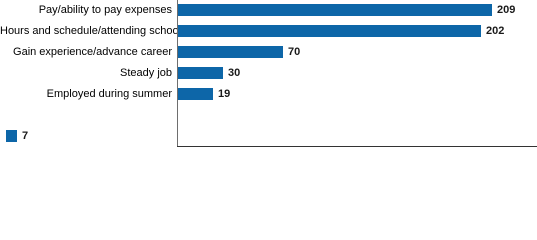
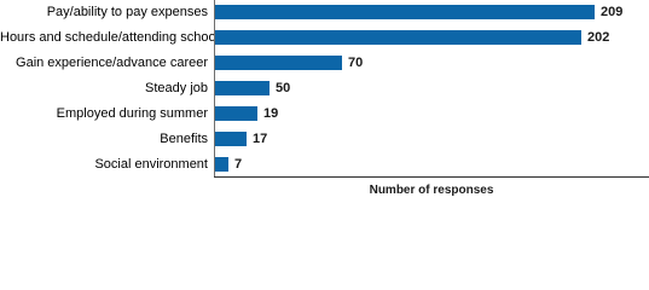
  Pay/ability to pay expenses
  209
  Hours and schedule/attending scho
  202
  Gain experience/advance career
  70
  Steady job
- 30
+ 50
  Employed during summer
  19
+ Benefits
+ 17
+ Social environment
  7
+ Number of responses
